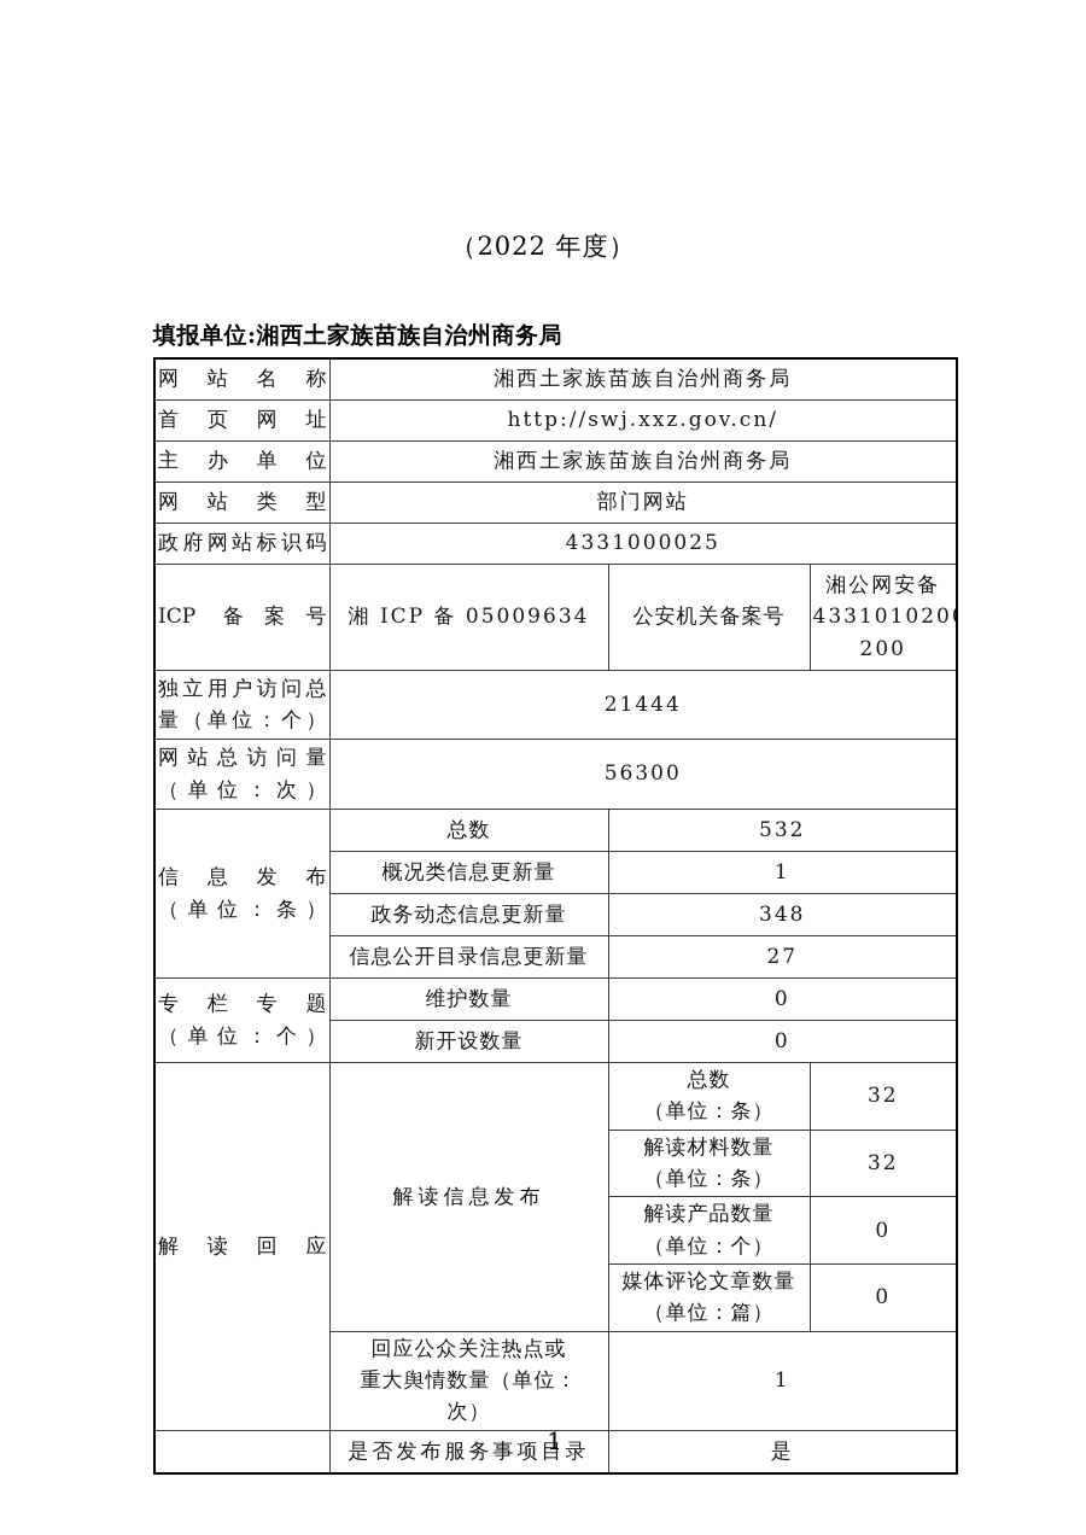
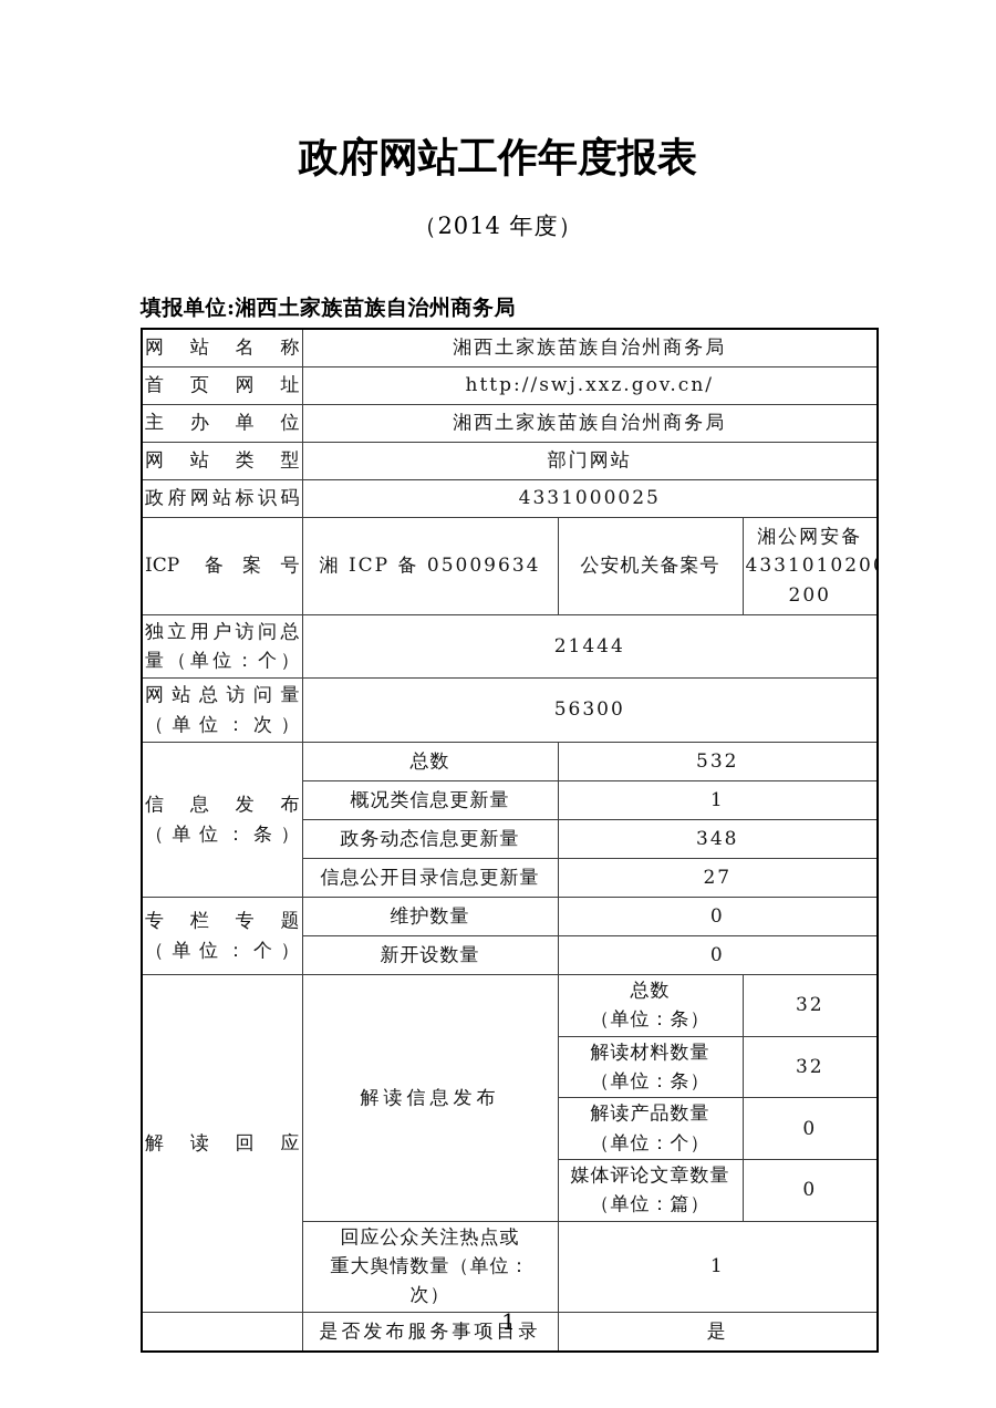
+ 政府网站工作年度报表
- （2022 年度）
+ （2014 年度）
  填报单位:湘西土家族苗族自治州商务局
  网站名称	湘西土家族苗族自治州商务局
  首页网址	http://swj.xxz.gov.cn/
  主办单位	湘西土家族苗族自治州商务局
  网站类型	部门网站
  政府网站标识码	4331000025
  ICP 备案号	湘 ICP 备 05009634	公安机关备案号	湘公网安备 433101020 200
  独立用户访问总 量（单位：个）	21444
  网站总访问量 （单位：次）	56300
  信息发布 （单位：条）	总数	532
  概况类信息更新量	1
  政务动态信息更新量	348
  信息公开目录信息更新量	27
  专栏专题 （单位：个）	维护数量	0
  新开设数量	0
  解读回应	解读信息发布	总数 （单位：条）	32
  解读材料数量 （单位：条）	32
  解读产品数量 （单位：个）	0
  媒体评论文章数量 （单位：篇）	0
  回应公众关注热点或 重大舆情数量（单位： 次）	1
  	是否发布服务事项目录	是
  1
